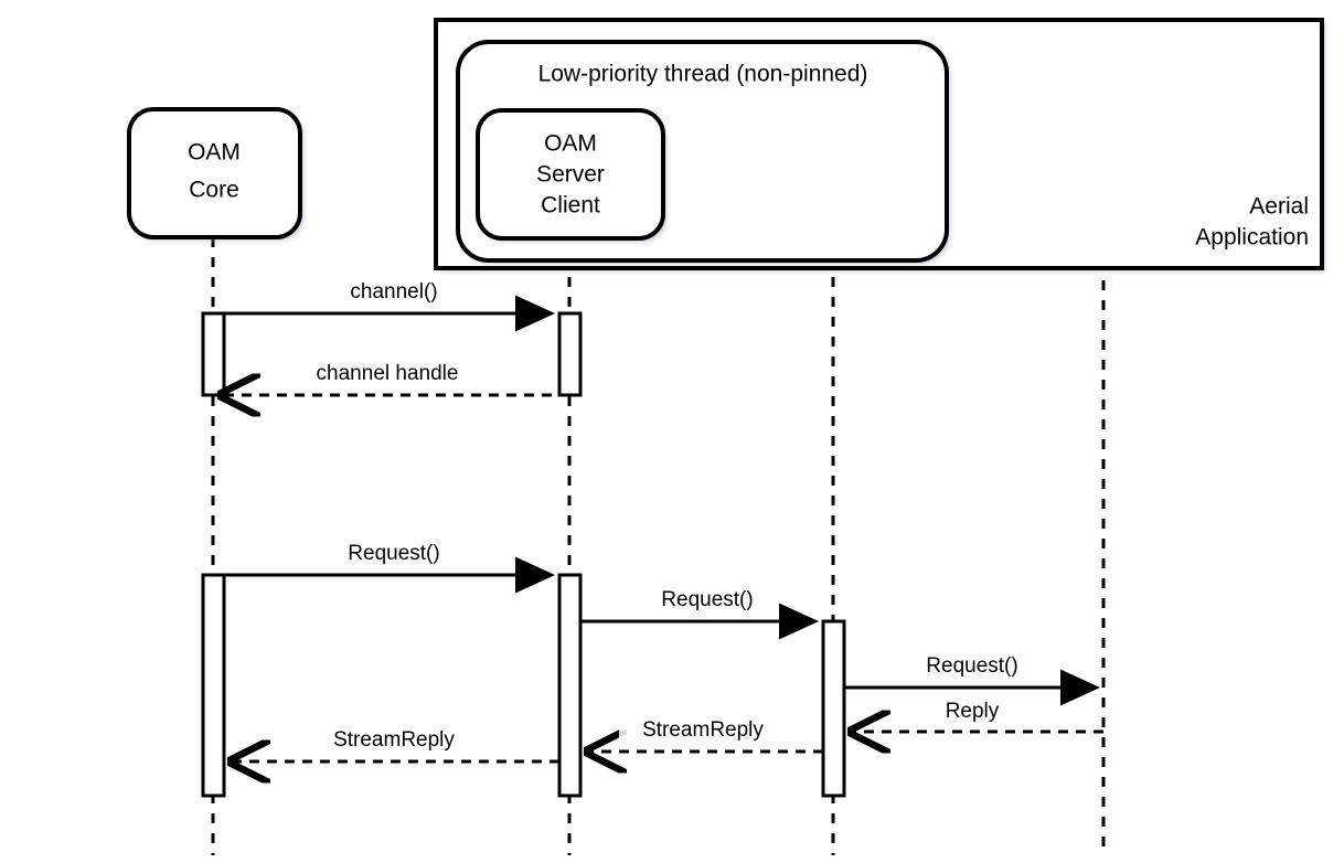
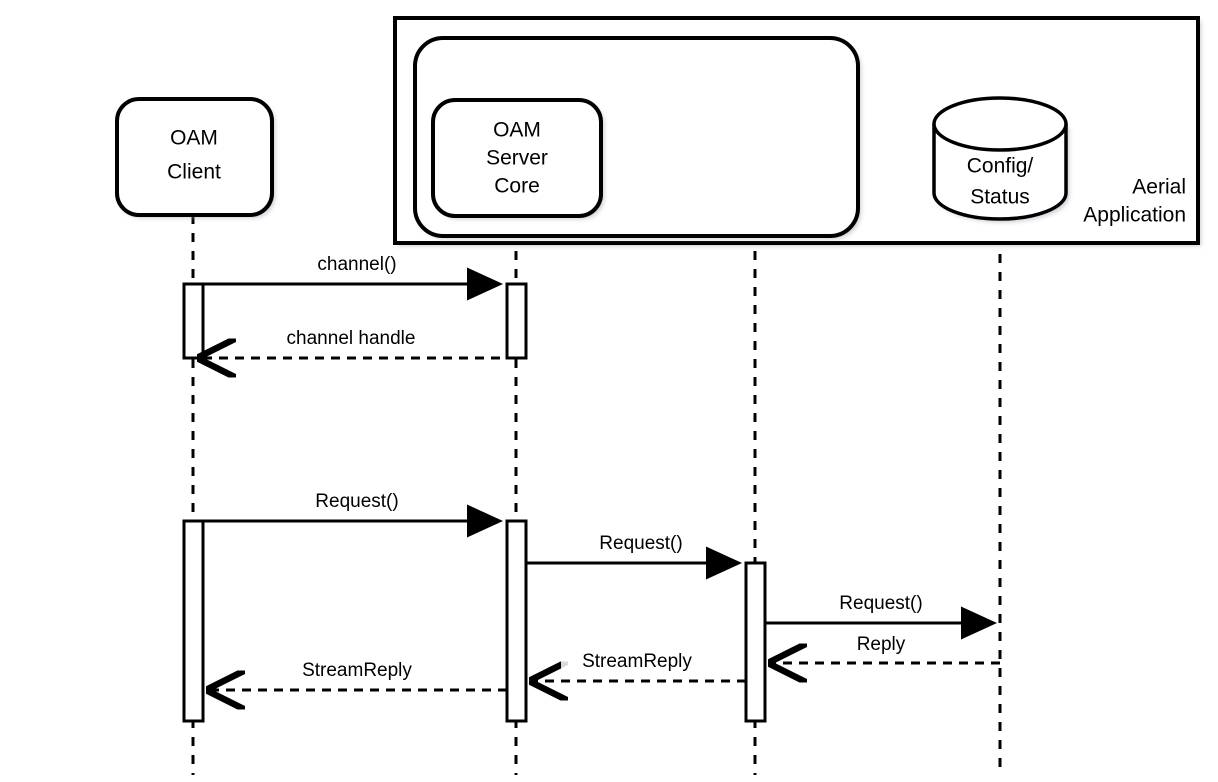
  Aerial
  Application
- Low-priority thread (non-pinned)
  OAM
- Core
+ Client
  OAM
  Server
- Client
+ Core
+ Config/
+ Status
  channel()
  channel handle
  Request()
  Request()
  Request()
  Reply
  StreamReply
  StreamReply
